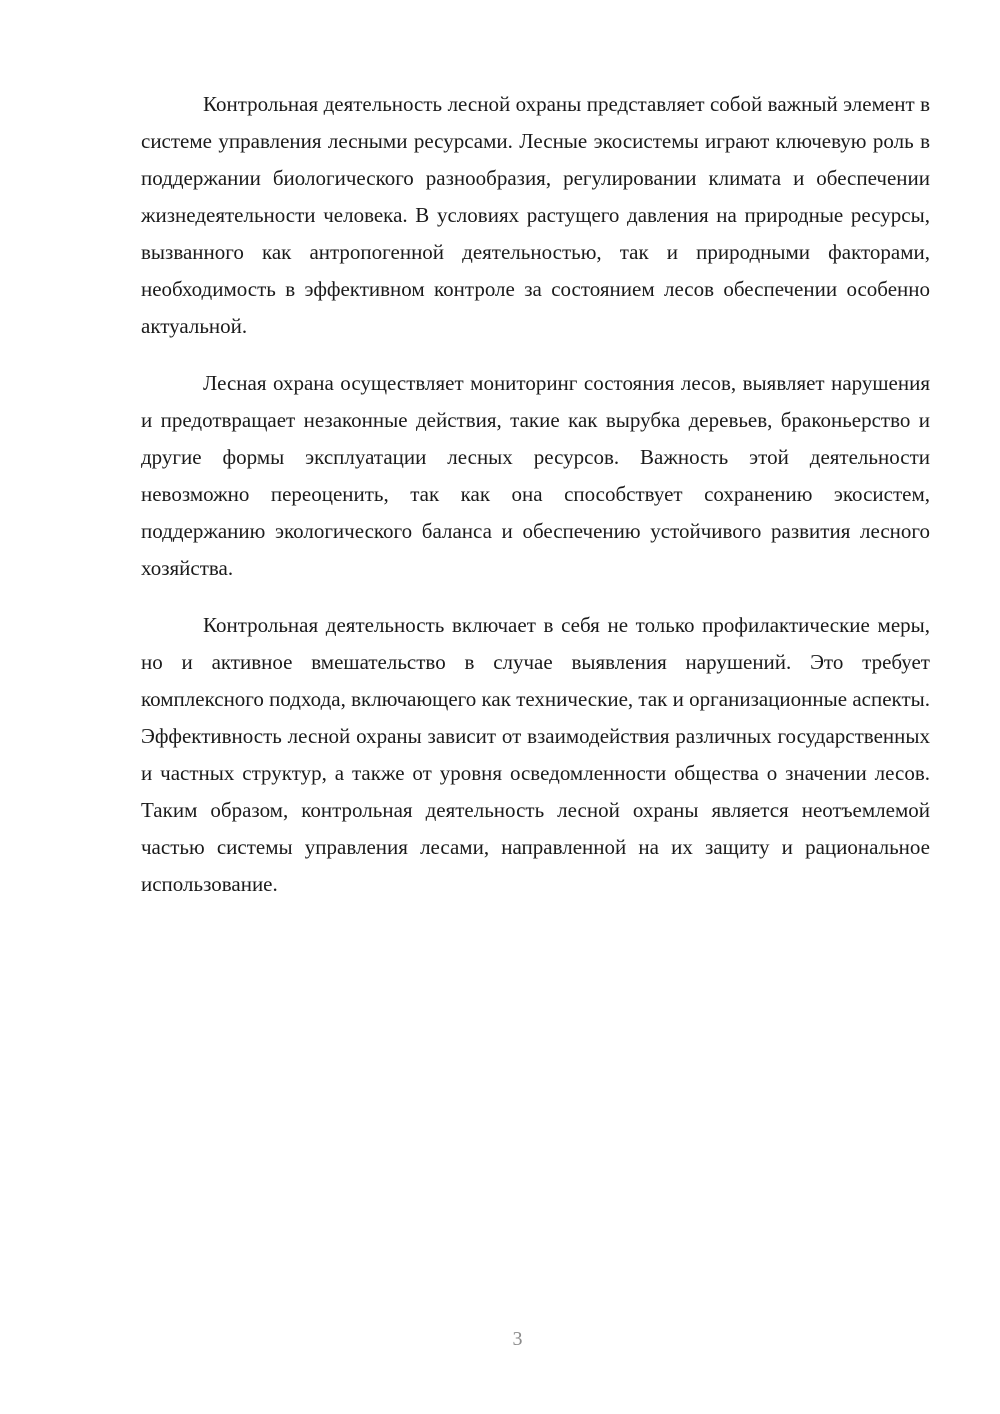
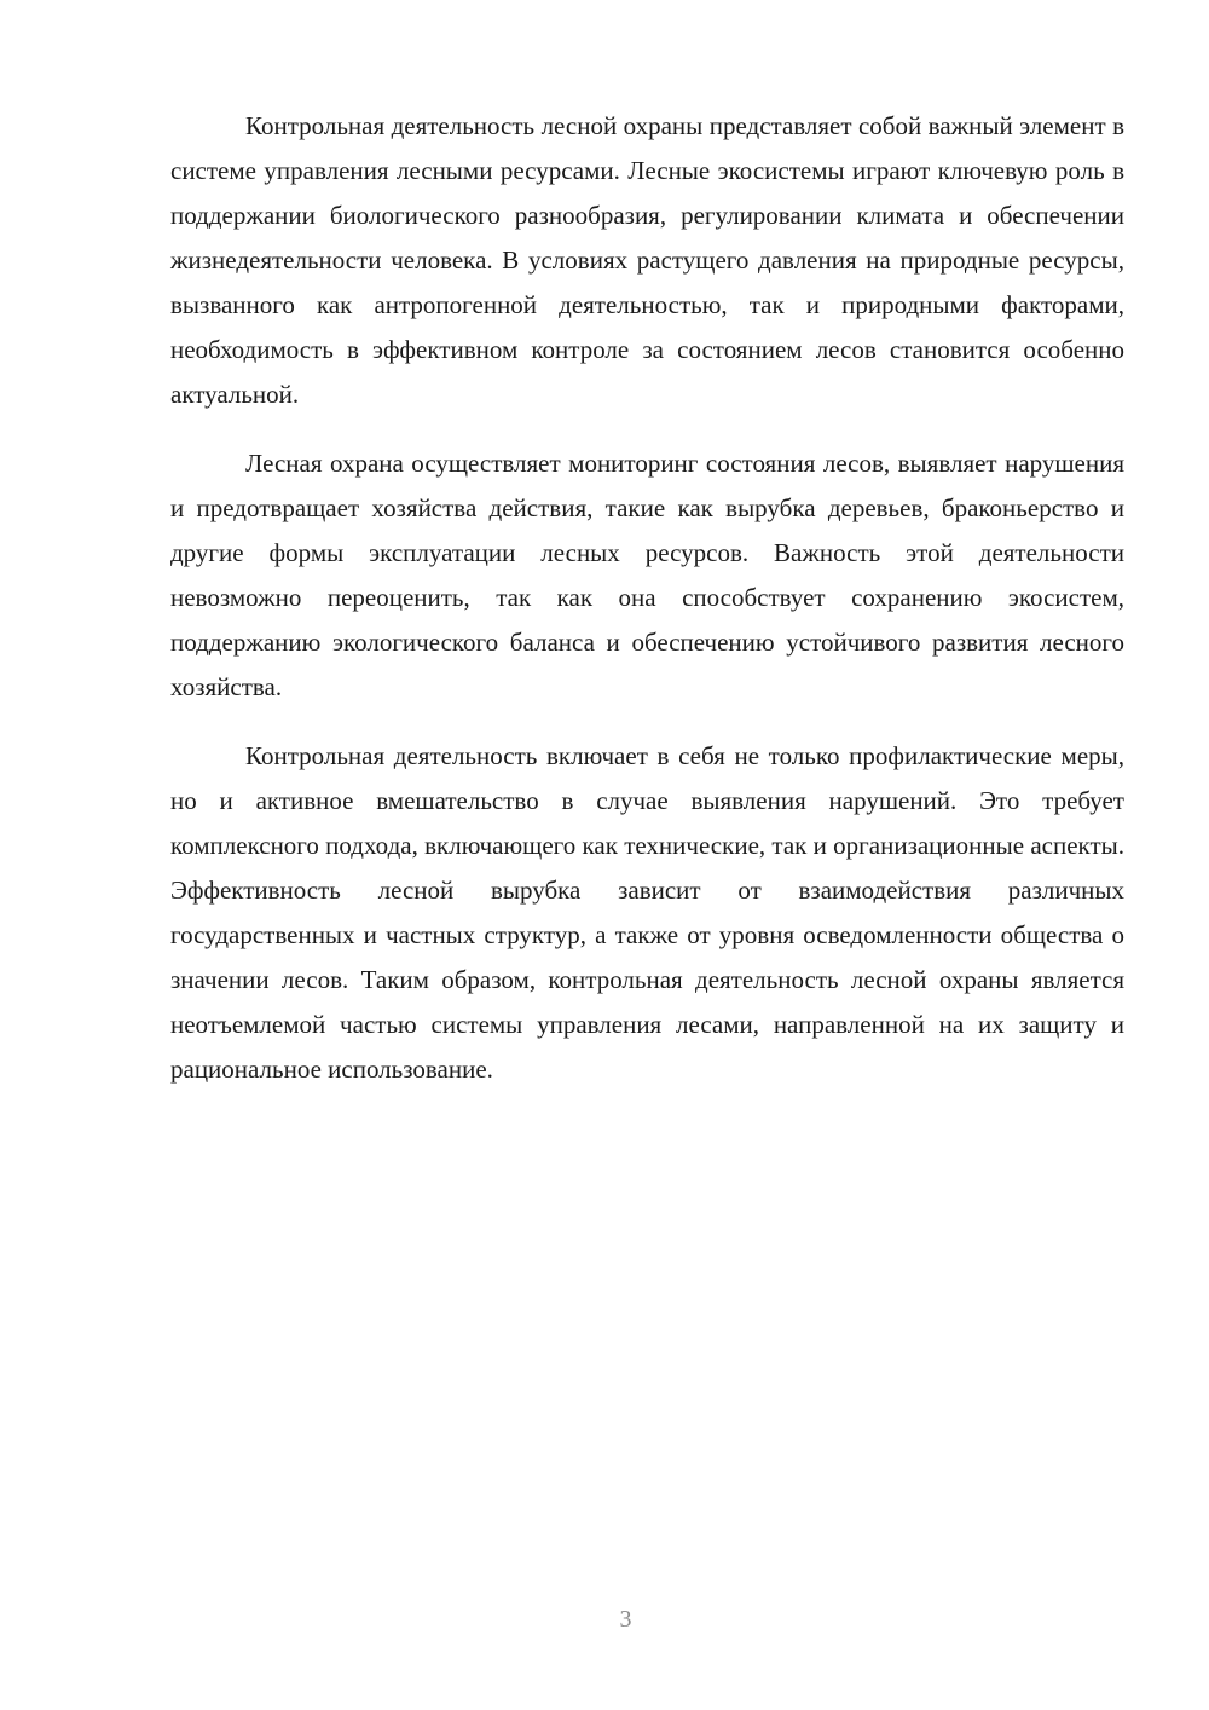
- Контрольная деятельность лесной охраны представляет собой важный элемент в системе управления лесными ресурсами. Лесные экосистемы играют ключевую роль в поддержании биологического разнообразия, регулировании климата и обеспечении жизнедеятельности человека. В условиях растущего давления на природные ресурсы, вызванного как антропогенной деятельностью, так и природными факторами, необходимость в эффективном контроле за состоянием лесов обеспечении особенно актуальной.
+ Контрольная деятельность лесной охраны представляет собой важный элемент в системе управления лесными ресурсами. Лесные экосистемы играют ключевую роль в поддержании биологического разнообразия, регулировании климата и обеспечении жизнедеятельности человека. В условиях растущего давления на природные ресурсы, вызванного как антропогенной деятельностью, так и природными факторами, необходимость в эффективном контроле за состоянием лесов становится особенно актуальной.
- Лесная охрана осуществляет мониторинг состояния лесов, выявляет нарушения и предотвращает незаконные действия, такие как вырубка деревьев, браконьерство и другие формы эксплуатации лесных ресурсов. Важность этой деятельности невозможно переоценить, так как она способствует сохранению экосистем, поддержанию экологического баланса и обеспечению устойчивого развития лесного хозяйства.
+ Лесная охрана осуществляет мониторинг состояния лесов, выявляет нарушения и предотвращает хозяйства действия, такие как вырубка деревьев, браконьерство и другие формы эксплуатации лесных ресурсов. Важность этой деятельности невозможно переоценить, так как она способствует сохранению экосистем, поддержанию экологического баланса и обеспечению устойчивого развития лесного хозяйства.
- Контрольная деятельность включает в себя не только профилактические меры, но и активное вмешательство в случае выявления нарушений. Это требует комплексного подхода, включающего как технические, так и организационные аспекты. Эффективность лесной охраны зависит от взаимодействия различных государственных и частных структур, а также от уровня осведомленности общества о значении лесов. Таким образом, контрольная деятельность лесной охраны является неотъемлемой частью системы управления лесами, направленной на их защиту и рациональное использование.
+ Контрольная деятельность включает в себя не только профилактические меры, но и активное вмешательство в случае выявления нарушений. Это требует комплексного подхода, включающего как технические, так и организационные аспекты. Эффективность лесной вырубка зависит от взаимодействия различных государственных и частных структур, а также от уровня осведомленности общества о значении лесов. Таким образом, контрольная деятельность лесной охраны является неотъемлемой частью системы управления лесами, направленной на их защиту и рациональное использование.
  3
